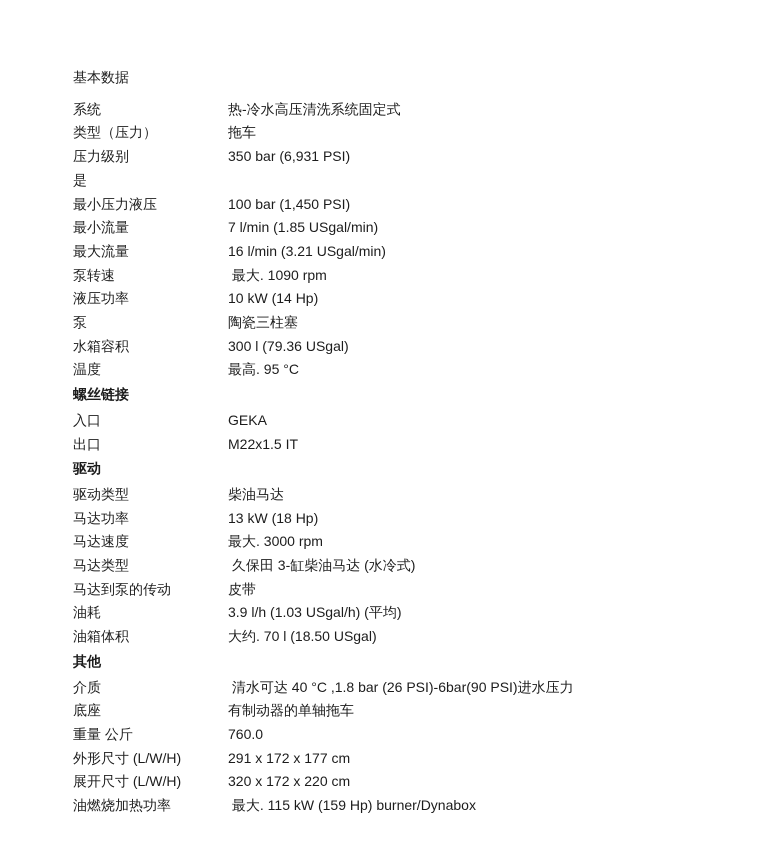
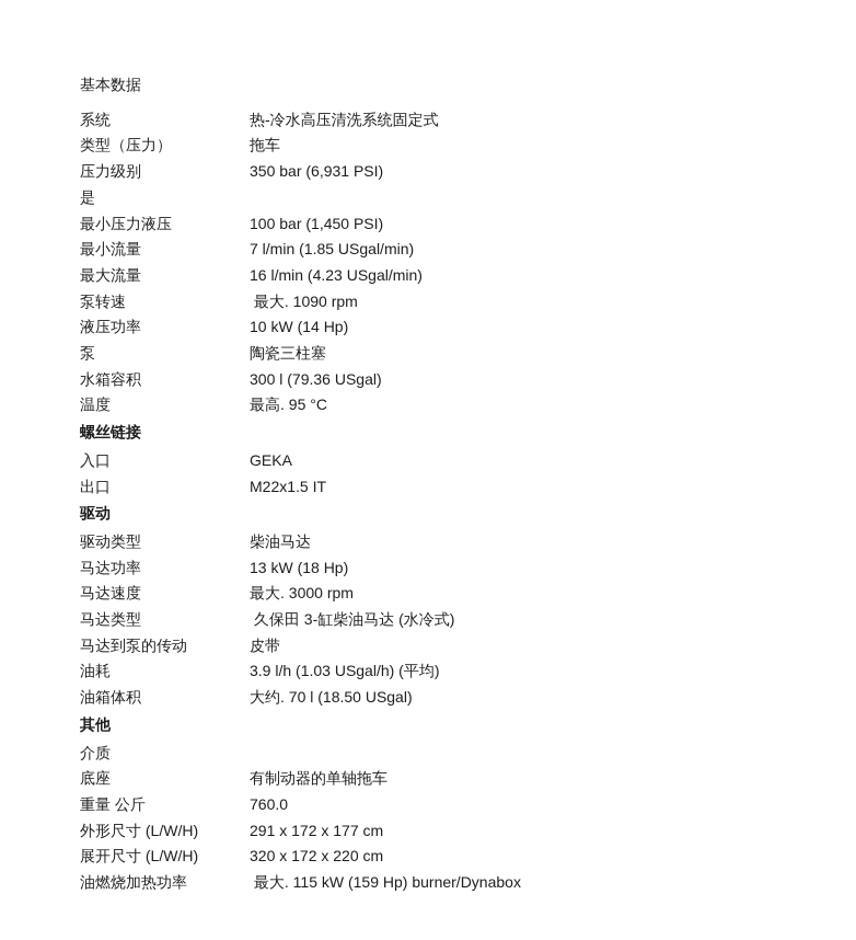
  基本数据
  系统
  热-冷水高压清洗系统固定式
  类型（压力）
  拖车
  压力级别
  350 bar (6,931 PSI)
  是
  最小压力液压
  100 bar (1,450 PSI)
  最小流量
  7 l/min (1.85 USgal/min)
  最大流量
- 16 l/min (3.21 USgal/min)
+ 16 l/min (4.23 USgal/min)
  泵转速
  最大. 1090 rpm
  液压功率
  10 kW (14 Hp)
  泵
  陶瓷三柱塞
  水箱容积
  300 l (79.36 USgal)
  温度
  最高. 95 °C
  螺丝链接
  入口
  GEKA
  出口
  M22x1.5 IT
  驱动
  驱动类型
  柴油马达
  马达功率
  13 kW (18 Hp)
  马达速度
  最大. 3000 rpm
  马达类型
  久保田 3-缸柴油马达 (水冷式)
  马达到泵的传动
  皮带
  油耗
  3.9 l/h (1.03 USgal/h) (平均)
  油箱体积
  大约. 70 l (18.50 USgal)
  其他
  介质
- 清水可达 40 °C ,1.8 bar (26 PSI)-6bar(90 PSI)进水压力
  底座
  有制动器的单轴拖车
  重量 公斤
  760.0
  外形尺寸 (L/W/H)
  291 x 172 x 177 cm
  展开尺寸 (L/W/H)
  320 x 172 x 220 cm
  油燃烧加热功率
  最大. 115 kW (159 Hp) burner/Dynabox
